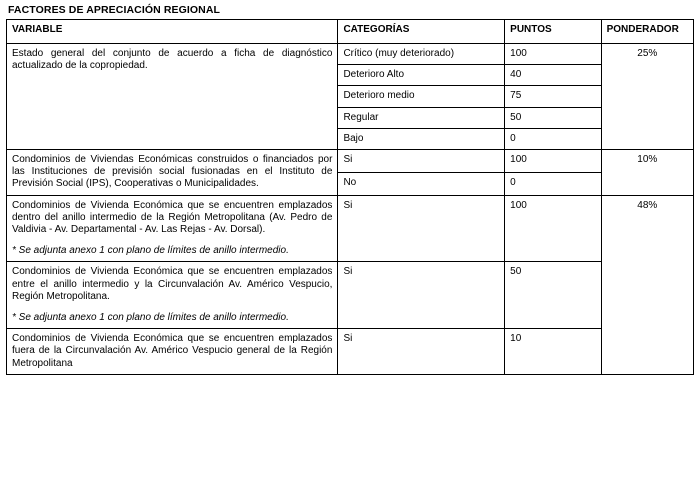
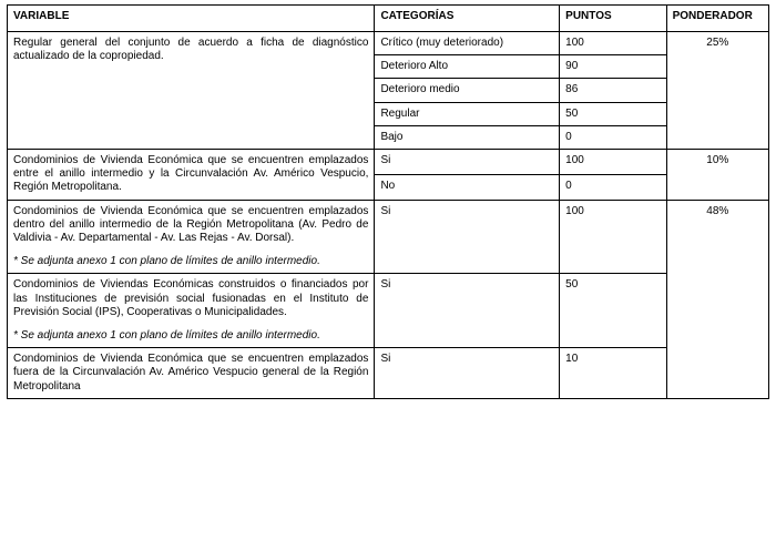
- FACTORES DE APRECIACIÓN REGIONAL
  VARIABLE	CATEGORÍAS	PUNTOS	PONDERADOR
- Estado general del conjunto de acuerdo a ficha de diagnóstico actualizado de la copropiedad.	Crítico (muy deteriorado)	100	25%
+ Regular general del conjunto de acuerdo a ficha de diagnóstico actualizado de la copropiedad.	Crítico (muy deteriorado)	100	25%
- Deterioro Alto	40
+ Deterioro Alto	90
- Deterioro medio	75
+ Deterioro medio	86
  Regular	50
  Bajo	0
- Condominios de Viviendas Económicas construidos o financiados por las Instituciones de previsión social fusionadas en el Instituto de Previsión Social (IPS), Cooperativas o Municipalidades.	Si	100	10%
+ Condominios de Vivienda Económica que se encuentren emplazados entre el anillo intermedio y la Circunvalación Av. Américo Vespucio, Región Metropolitana.	Si	100	10%
  No	0
  Condominios de Vivienda Económica que se encuentren emplazados dentro del anillo intermedio de la Región Metropolitana (Av. Pedro de Valdivia - Av. Departamental - Av. Las Rejas - Av. Dorsal). * Se adjunta anexo 1 con plano de límites de anillo intermedio.	Si	100	48%
- Condominios de Vivienda Económica que se encuentren emplazados entre el anillo intermedio y la Circunvalación Av. Américo Vespucio, Región Metropolitana. * Se adjunta anexo 1 con plano de límites de anillo intermedio.	Si	50
+ Condominios de Viviendas Económicas construidos o financiados por las Instituciones de previsión social fusionadas en el Instituto de Previsión Social (IPS), Cooperativas o Municipalidades. * Se adjunta anexo 1 con plano de límites de anillo intermedio.	Si	50
  Condominios de Vivienda Económica que se encuentren emplazados fuera de la Circunvalación Av. Américo Vespucio general de la Región Metropolitana	Si	10
